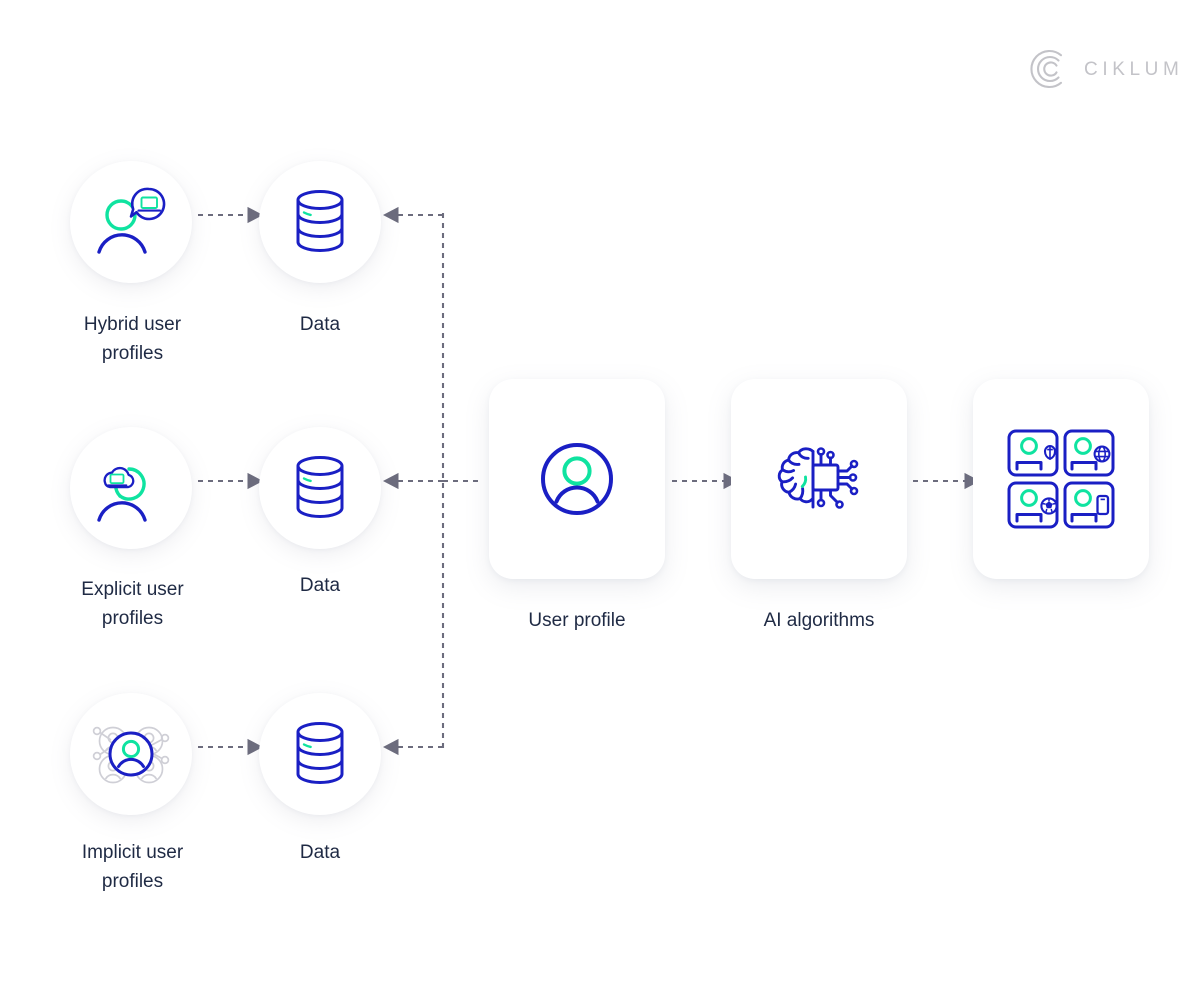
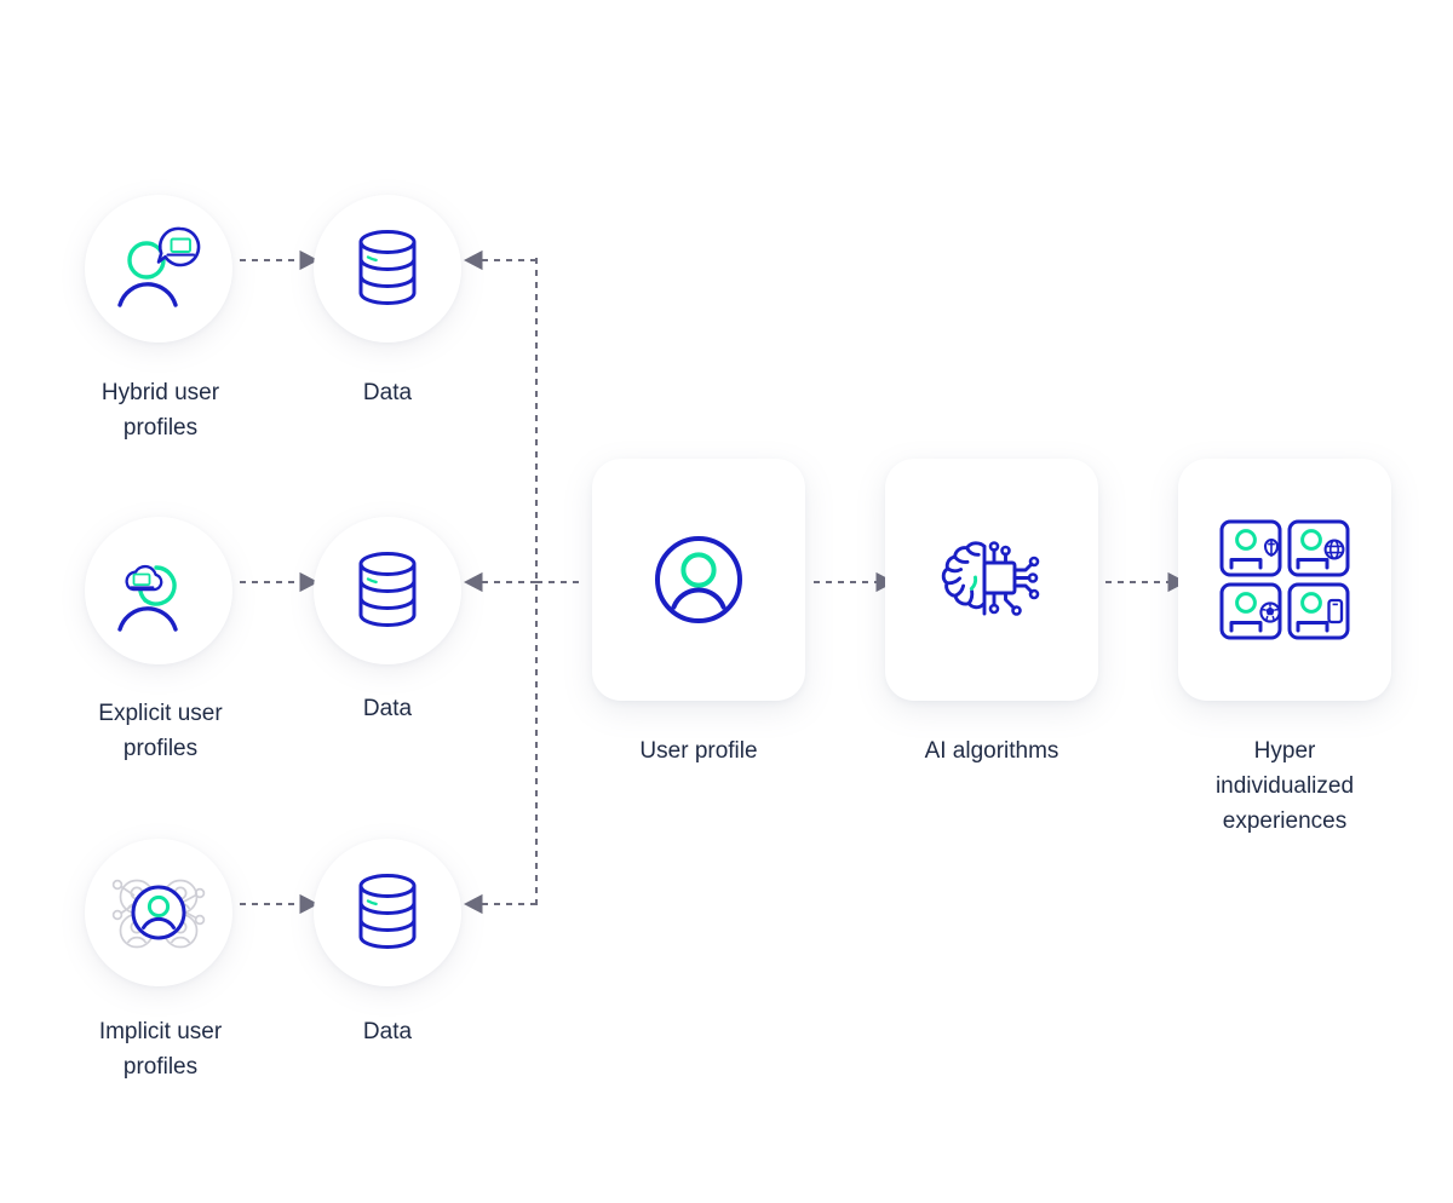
- CIKLUM
  Hybrid user
  profiles
  Explicit user
  profiles
  Implicit user
  profiles
  Data
  Data
  Data
  User profile
  AI algorithms
+ Hyper
+ individualized
+ experiences
